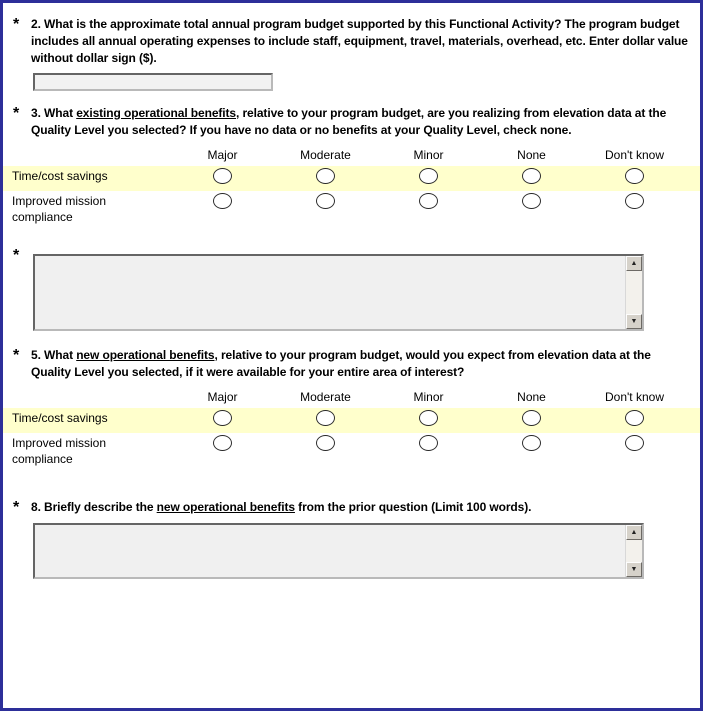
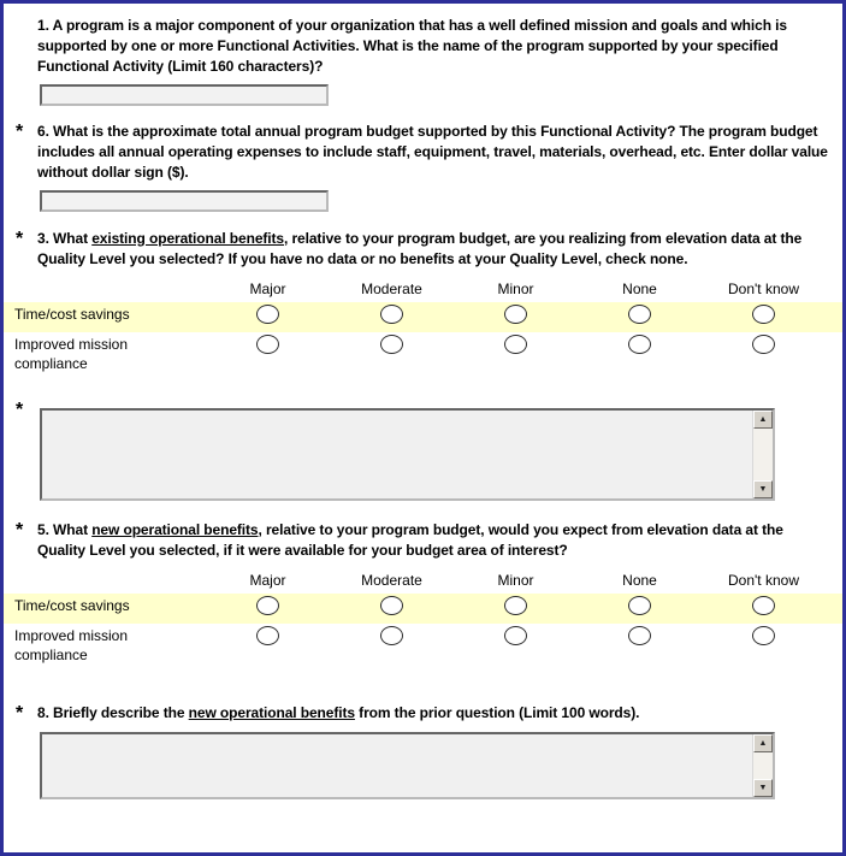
+ 1. A program is a major component of your organization that has a well defined mission and goals and which is supported by one or more Functional Activities. What is the name of the program supported by your specified Functional Activity (Limit 160 characters)?
  *
- 2. What is the approximate total annual program budget supported by this Functional Activity? The program budget includes all annual operating expenses to include staff, equipment, travel, materials, overhead, etc. Enter dollar value without dollar sign ($).
+ 6. What is the approximate total annual program budget supported by this Functional Activity? The program budget includes all annual operating expenses to include staff, equipment, travel, materials, overhead, etc. Enter dollar value without dollar sign ($).
  *
  3. What existing operational benefits, relative to your program budget, are you realizing from elevation data at the Quality Level you selected? If you have no data or no benefits at your Quality Level, check none.
  Major
  Moderate
  Minor
  None
  Don't know
  Time/cost savings
  Improved mission compliance
  *
  *
- 5. What new operational benefits, relative to your program budget, would you expect from elevation data at the Quality Level you selected, if it were available for your entire area of interest?
+ 5. What new operational benefits, relative to your program budget, would you expect from elevation data at the Quality Level you selected, if it were available for your budget area of interest?
  Major
  Moderate
  Minor
  None
  Don't know
  Time/cost savings
  Improved mission compliance
  *
  8. Briefly describe the new operational benefits from the prior question (Limit 100 words).
